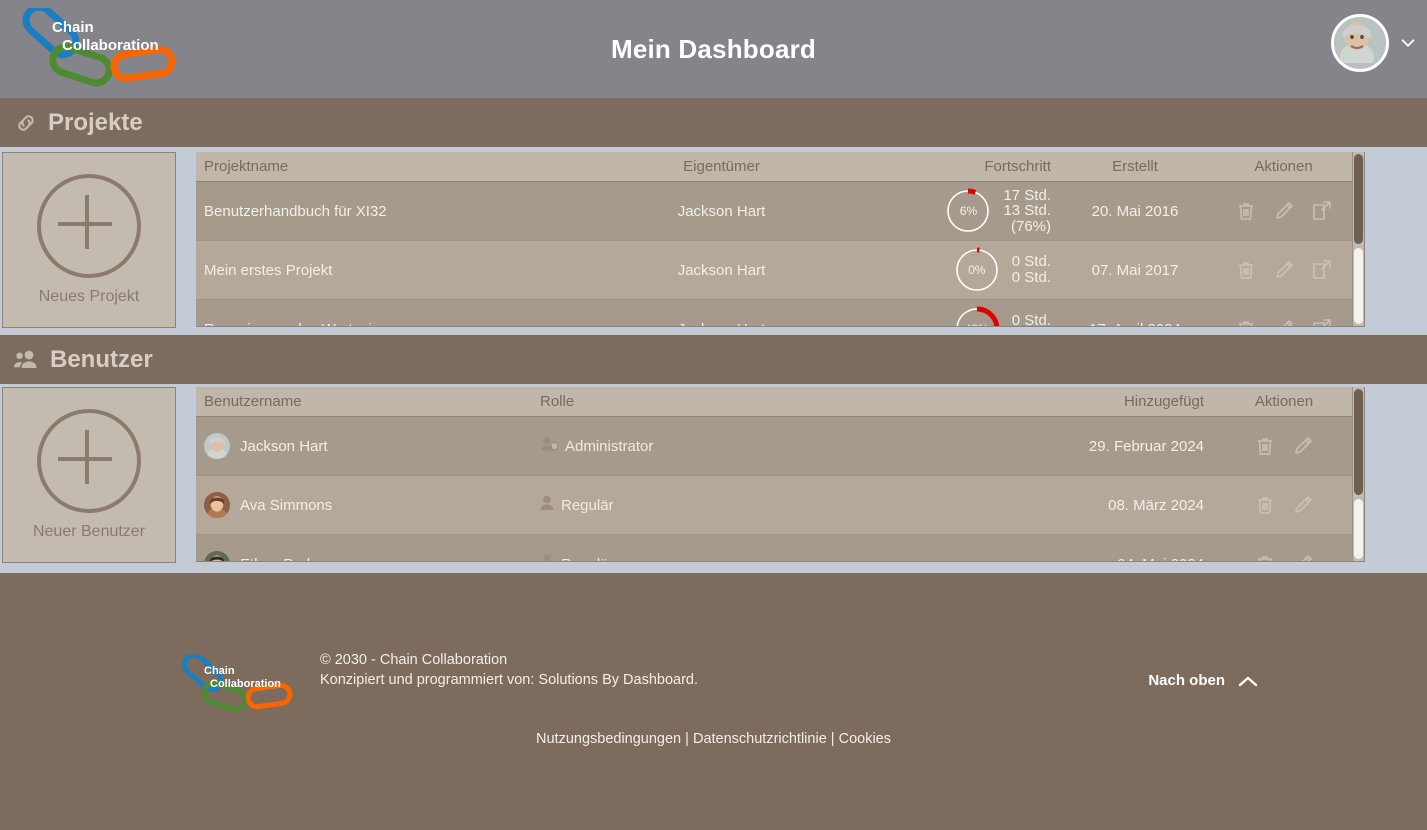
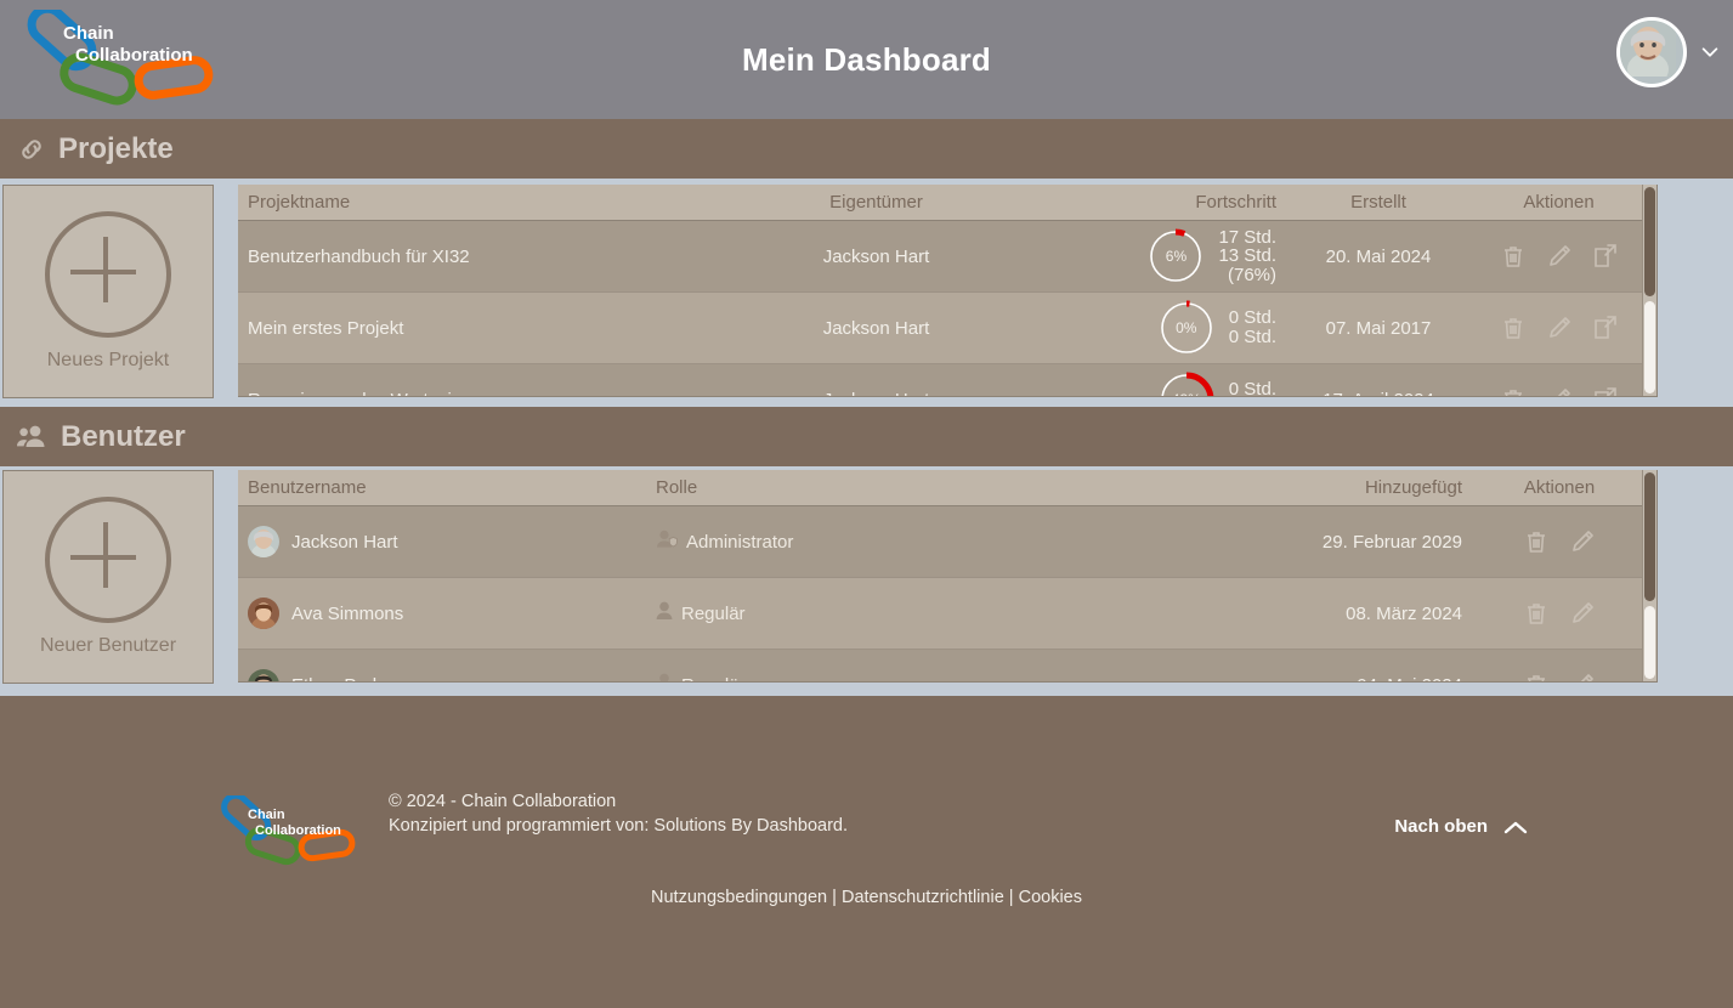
  Chain
  Collaboration
  Mein Dashboard
  Projekte
  Neues Projekt
  Projektname	Eigentümer	Fortschritt	Erstellt	Aktionen
- Benutzerhandbuch für XI32	Jackson Hart	6% 17 Std. 13 Std. (76%)	20. Mai 2016
+ Benutzerhandbuch für XI32	Jackson Hart	6% 17 Std. 13 Std. (76%)	20. Mai 2024
  Mein erstes Projekt	Jackson Hart	0% 0 Std. 0 Std.	07. Mai 2017
  Benutzer
  Neuer Benutzer
  Benutzername	Rolle	Hinzugefügt	Aktionen
- Jackson Hart	Administrator	29. Februar 2024
+ Jackson Hart	Administrator	29. Februar 2029
  Ava Simmons	Regulär	08. März 2024
  Chain
  Collaboration
- © 2030 - Chain Collaboration
+ © 2024 - Chain Collaboration
  Konzipiert und programmiert von: Solutions By Dashboard.
  Nach oben
  Nutzungsbedingungen | Datenschutzrichtlinie | Cookies
